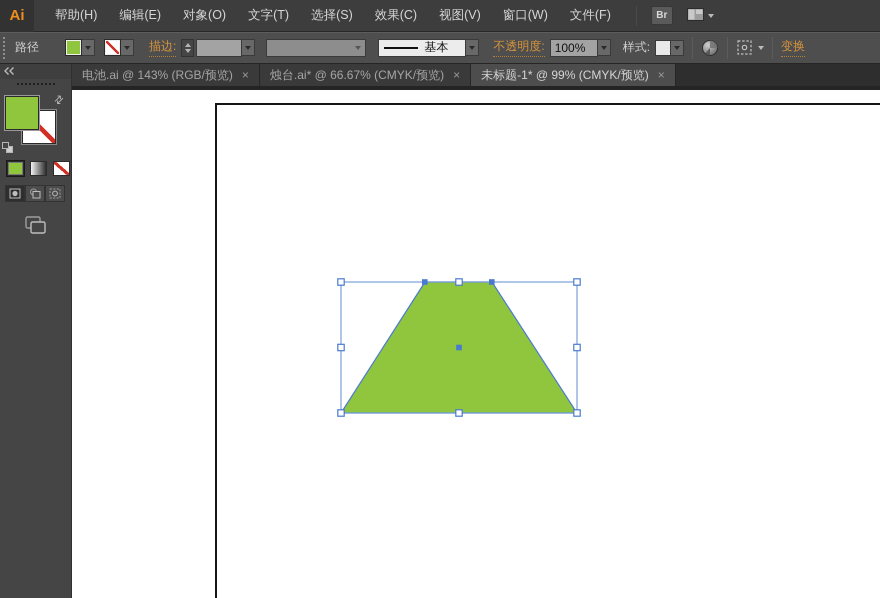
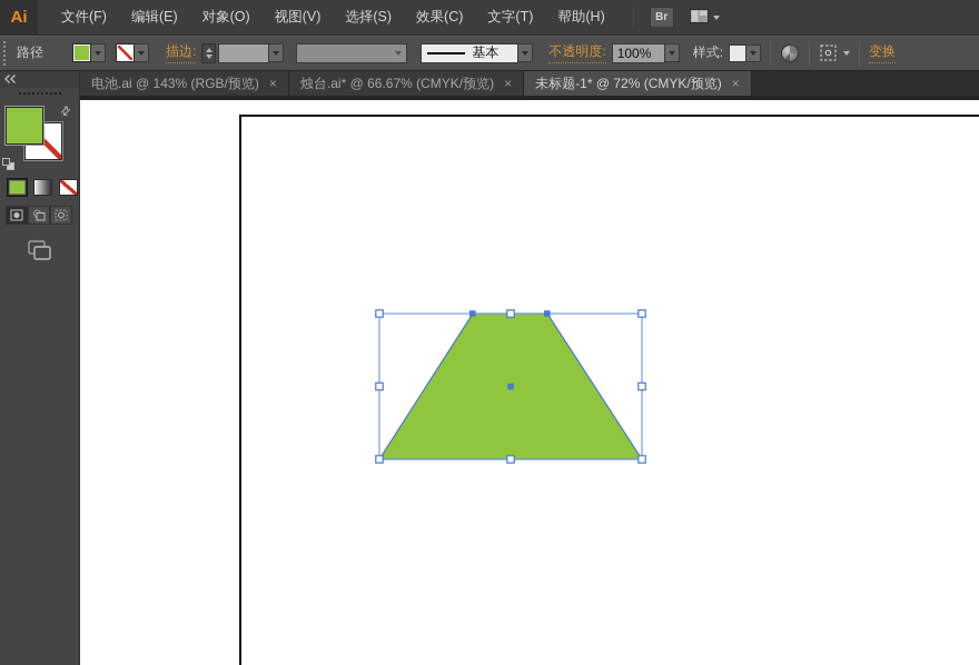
  Ai
- 帮助(H)
+ 文件(F)
  编辑(E)
  对象(O)
- 文字(T)
+ 视图(V)
  选择(S)
  效果(C)
- 视图(V)
+ 文字(T)
- 窗口(W)
- 文件(F)
+ 帮助(H)
  Br
  路径
  描边:
  基本
  不透明度:
  100%
  样式:
  变换
  电池.ai @ 143% (RGB/预览)
  ×
  烛台.ai* @ 66.67% (CMYK/预览)
  ×
- 未标题-1* @ 99% (CMYK/预览)
+ 未标题-1* @ 72% (CMYK/预览)
  ×
